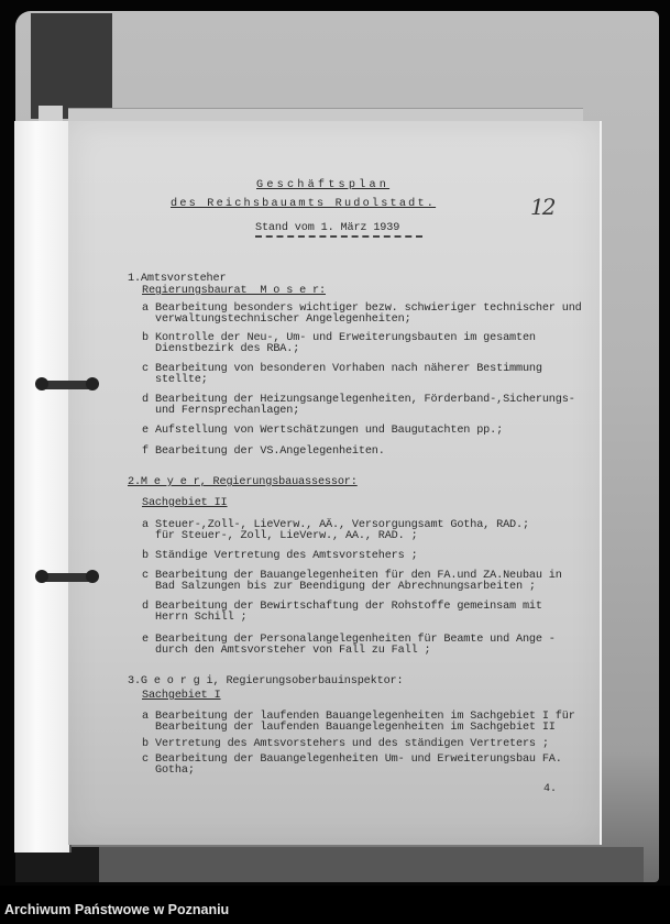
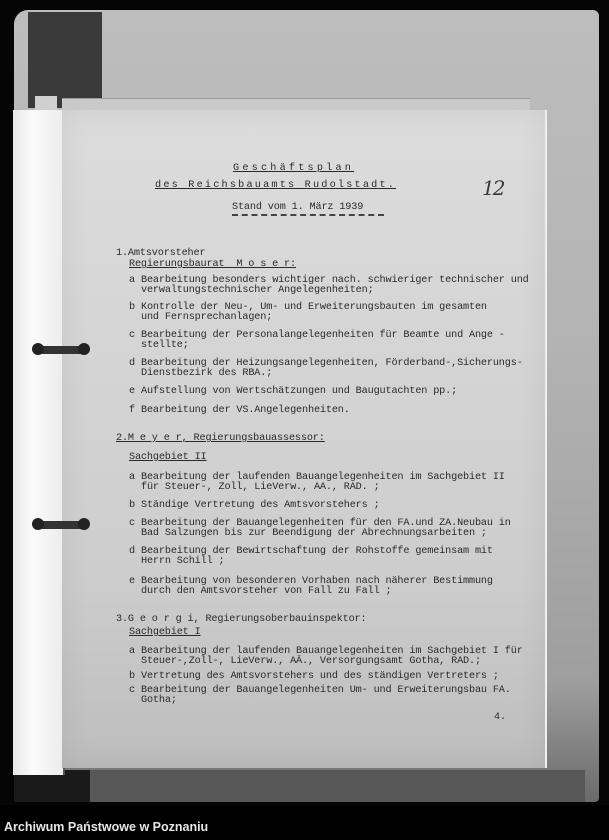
  Geschäftsplan
  des Reichsbauamts Rudolstadt.
  Stand vom 1. März 1939
  12
  1.Amtsvorsteher
  Regierungsbaurat M o s e r:
  a
- Bearbeitung besonders wichtiger bezw. schwieriger technischer und
+ Bearbeitung besonders wichtiger nach. schwieriger technischer und
  verwaltungstechnischer Angelegenheiten;
  b
  Kontrolle der Neu-, Um- und Erweiterungsbauten im gesamten
- Dienstbezirk des RBA.;
+ und Fernsprechanlagen;
  c
- Bearbeitung von besonderen Vorhaben nach näherer Bestimmung
+ Bearbeitung der Personalangelegenheiten für Beamte und Ange -
  stellte;
  d
  Bearbeitung der Heizungsangelegenheiten, Förderband-,Sicherungs-
- und Fernsprechanlagen;
+ Dienstbezirk des RBA.;
  e
  Aufstellung von Wertschätzungen und Baugutachten pp.;
  f
  Bearbeitung der VS.Angelegenheiten.
  2.M e y e r, Regierungsbauassessor:
  Sachgebiet II
  a
- Steuer-,Zoll-, LieVerw., AÄ., Versorgungsamt Gotha, RAD.;
+ Bearbeitung der laufenden Bauangelegenheiten im Sachgebiet II
  für Steuer-, Zoll, LieVerw., AA., RAD. ;
  b
  Ständige Vertretung des Amtsvorstehers ;
  c
  Bearbeitung der Bauangelegenheiten für den FA.und ZA.Neubau in
  Bad Salzungen bis zur Beendigung der Abrechnungsarbeiten ;
  d
  Bearbeitung der Bewirtschaftung der Rohstoffe gemeinsam mit
  Herrn Schill ;
  e
- Bearbeitung der Personalangelegenheiten für Beamte und Ange -
+ Bearbeitung von besonderen Vorhaben nach näherer Bestimmung
  durch den Amtsvorsteher von Fall zu Fall ;
  3.G e o r g i, Regierungsoberbauinspektor:
  Sachgebiet I
  a
  Bearbeitung der laufenden Bauangelegenheiten im Sachgebiet I für
- Bearbeitung der laufenden Bauangelegenheiten im Sachgebiet II
+ Steuer-,Zoll-, LieVerw., AÄ., Versorgungsamt Gotha, RAD.;
  b
  Vertretung des Amtsvorstehers und des ständigen Vertreters ;
  c
  Bearbeitung der Bauangelegenheiten Um- und Erweiterungsbau FA.
  Gotha;
  4.
  Archiwum Państwowe w Poznaniu
